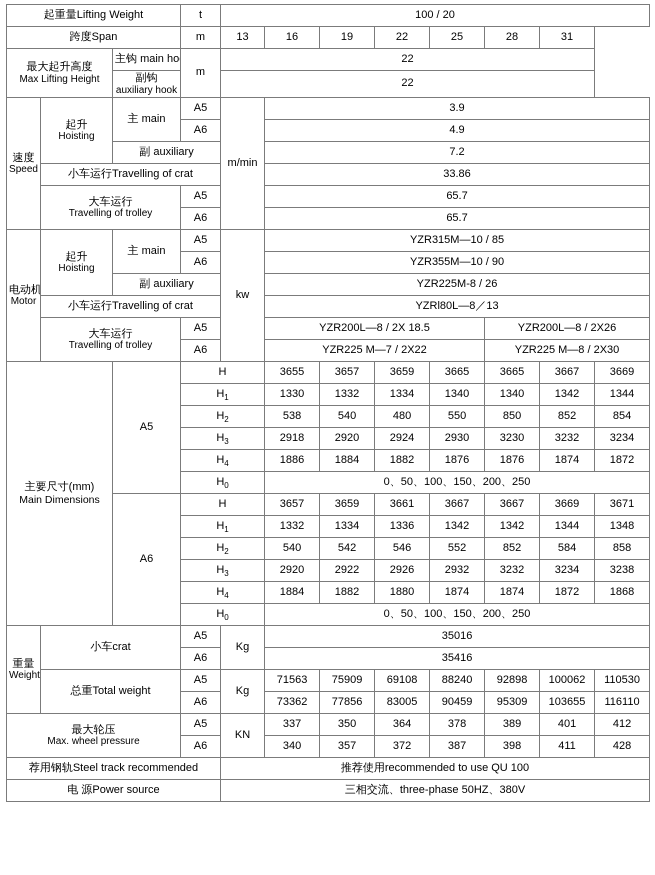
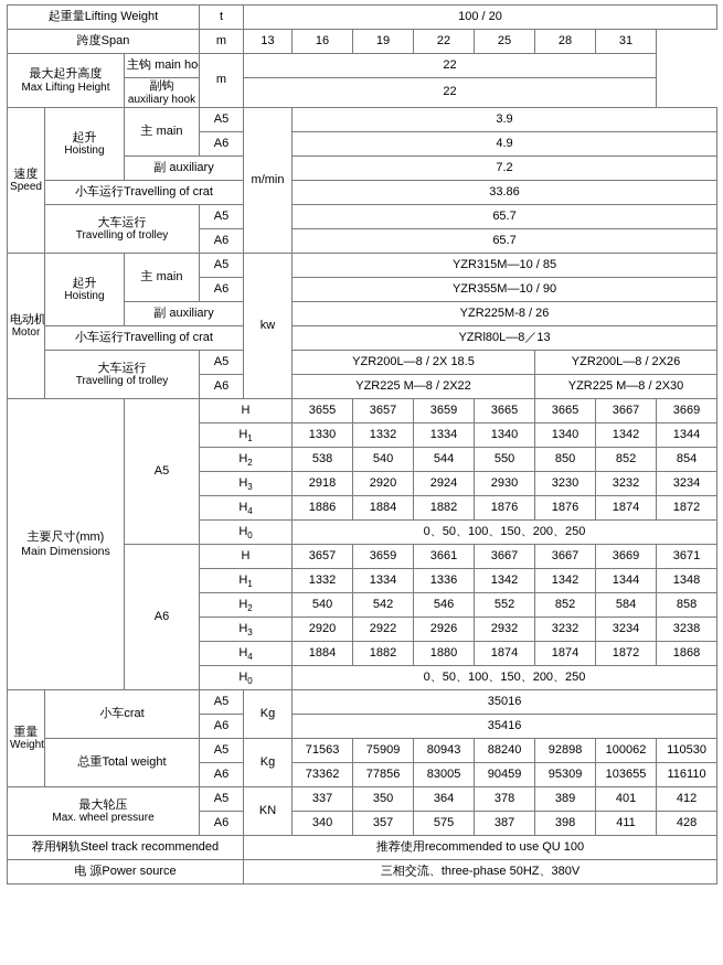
  起重量Lifting Weight	t	100 / 20
  跨度Span	m	13	16	19	22	25	28	31
  最大起升高度 Max Lifting Height	主钩 main ho	m	22
  副钩 auxiliary hook	22
  速度 Speed	起升 Hoisting	主 main	A5	m/min	3.9
  A6	4.9
  副 auxiliary	7.2
  小车运行Travelling of crat	33.86
  大车运行 Travelling of trolley	A5	65.7
  A6	65.7
  电动机 Motor	起升 Hoisting	主 main	A5	kw	YZR315M—10 / 85
  A6	YZR355M—10 / 90
  副 auxiliary	YZR225M-8 / 26
  小车运行Travelling of crat	YZRl80L—8／13
  大车运行 Travelling of trolley	A5	YZR200L—8 / 2X 18.5	YZR200L—8 / 2X26
- A6	YZR225 M—7 / 2X22	YZR225 M—8 / 2X30
+ A6	YZR225 M—8 / 2X22	YZR225 M—8 / 2X30
  主要尺寸(mm) Main Dimensions	A5	H	3655	3657	3659	3665	3665	3667	3669
  H1	1330	1332	1334	1340	1340	1342	1344
- H2	538	540	480	550	850	852	854
+ H2	538	540	544	550	850	852	854
  H3	2918	2920	2924	2930	3230	3232	3234
  H4	1886	1884	1882	1876	1876	1874	1872
  H0	0、50、100、150、200、250
  A6	H	3657	3659	3661	3667	3667	3669	3671
  H1	1332	1334	1336	1342	1342	1344	1348
  H2	540	542	546	552	852	584	858
  H3	2920	2922	2926	2932	3232	3234	3238
  H4	1884	1882	1880	1874	1874	1872	1868
  H0	0、50、100、150、200、250
  重量 Weight	小车crat	A5	Kg	35016
  A6	35416
- 总重Total weight	A5	Kg	71563	75909	69108	88240	92898	100062	110530
+ 总重Total weight	A5	Kg	71563	75909	80943	88240	92898	100062	110530
  A6	73362	77856	83005	90459	95309	103655	116110
  最大轮压 Max. wheel pressure	A5	KN	337	350	364	378	389	401	412
- A6	340	357	372	387	398	411	428
+ A6	340	357	575	387	398	411	428
  荐用钢轨Steel track recommended	推荐使用recommended to use QU 100
  电 源Power source	三相交流、three-phase 50HZ、380V
